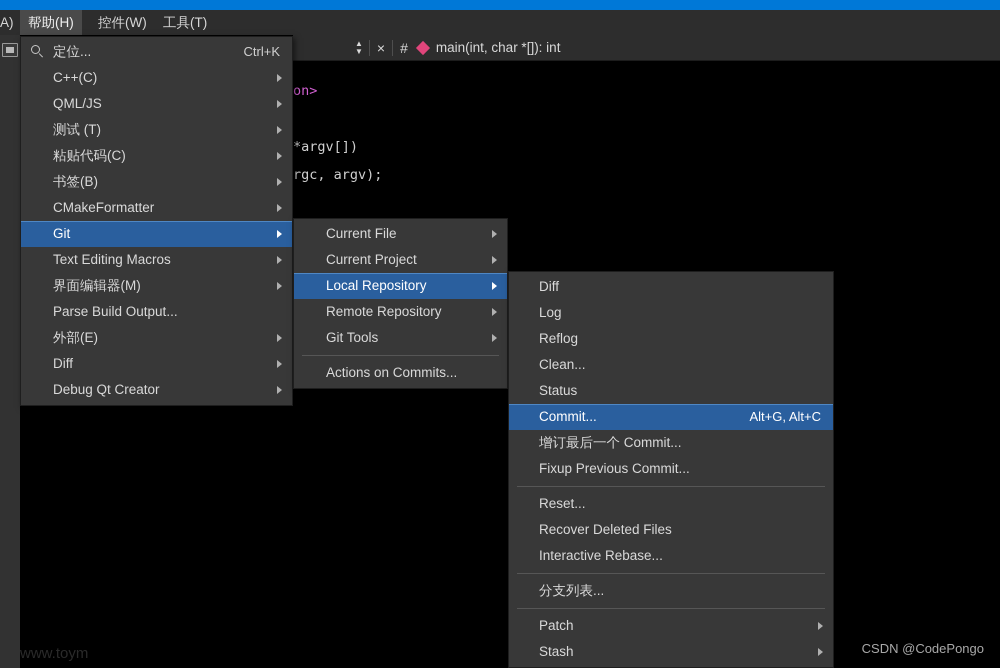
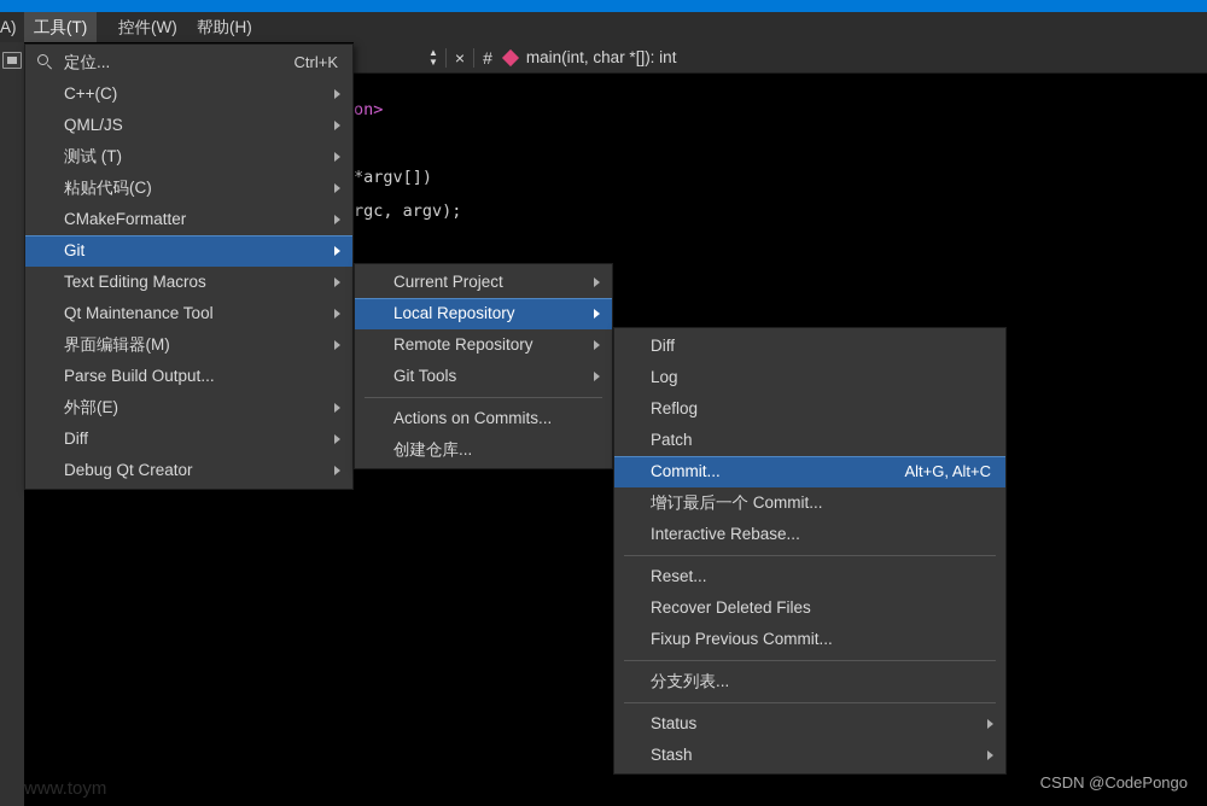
  A)
- 帮助(H)
+ 工具(T)
  控件(W)
- 工具(T)
+ 帮助(H)
  ▲
  ▼
  ×
  #
  main(int, char *[]): int
  on>
  *argv[])
  rgc, argv);
  定位...
  Ctrl+K
  C++(C)
  QML/JS
  测试 (T)
  粘贴代码(C)
- 书签(B)
  CMakeFormatter
  Git
  Text Editing Macros
+ Qt Maintenance Tool
  界面编辑器(M)
  Parse Build Output...
  外部(E)
  Diff
  Debug Qt Creator
- Current File
  Current Project
  Local Repository
  Remote Repository
  Git Tools
  Actions on Commits...
+ 创建仓库...
  Diff
  Log
  Reflog
- Clean...
- Status
+ Patch
  Commit...
  Alt+G, Alt+C
  增订最后一个 Commit...
- Fixup Previous Commit...
+ Interactive Rebase...
  Reset...
  Recover Deleted Files
- Interactive Rebase...
+ Fixup Previous Commit...
  分支列表...
- Patch
+ Status
  Stash
  CSDN @CodePongo
  www.toym
